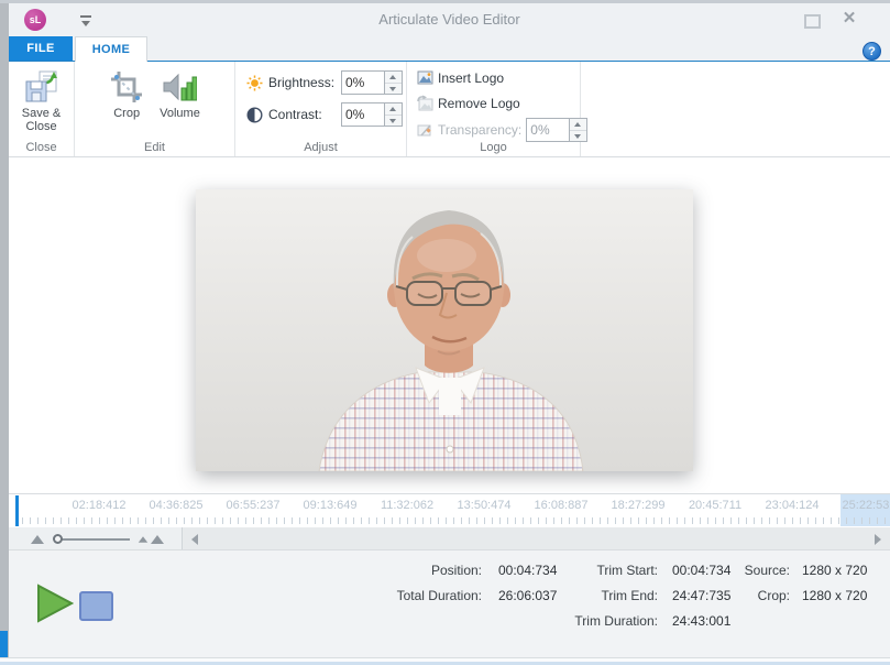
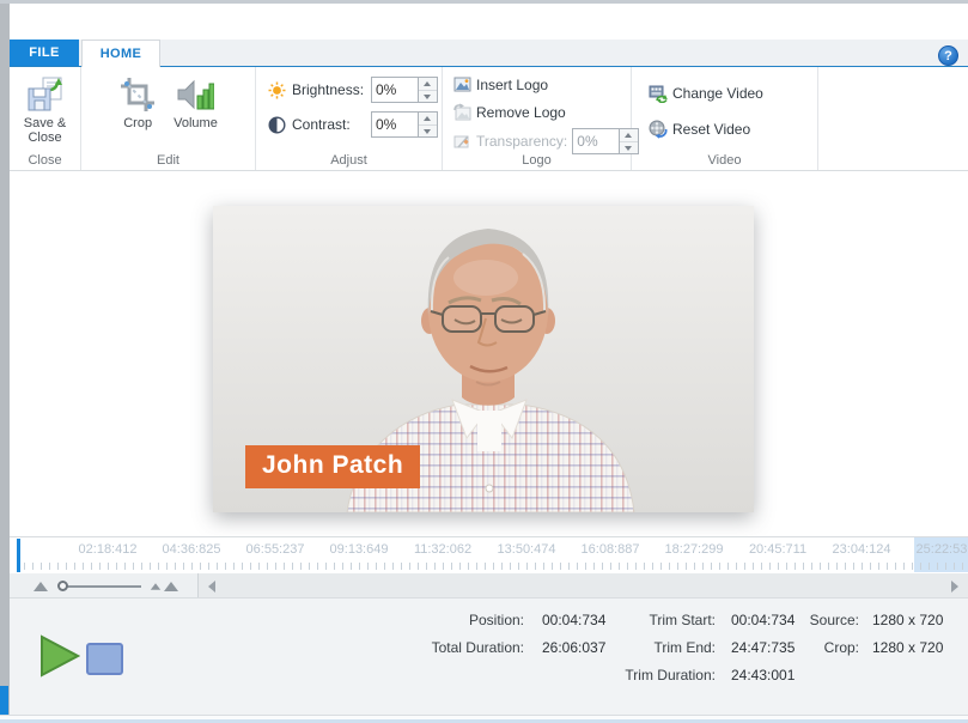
- sL
- Articulate Video Editor
- ✕
  FILE
  HOME
  ?
  Save &
  Close
  Close
  Crop
  Volume
  Edit
  Brightness:
  0%
  Contrast:
  0%
  Adjust
  Insert Logo
  Remove Logo
  Transparency:
  0%
  Logo
+ Change Video
+ Reset Video
+ Video
+ John Patch
  02:18:412
  04:36:825
  06:55:237
  09:13:649
  11:32:062
  13:50:474
  16:08:887
  18:27:299
  20:45:711
  23:04:124
  25:22:53
  Position:
  00:04:734
  Total Duration:
  26:06:037
  Trim Start:
  00:04:734
  Trim End:
  24:47:735
  Trim Duration:
  24:43:001
  Source:
  1280 x 720
  Crop:
  1280 x 720
